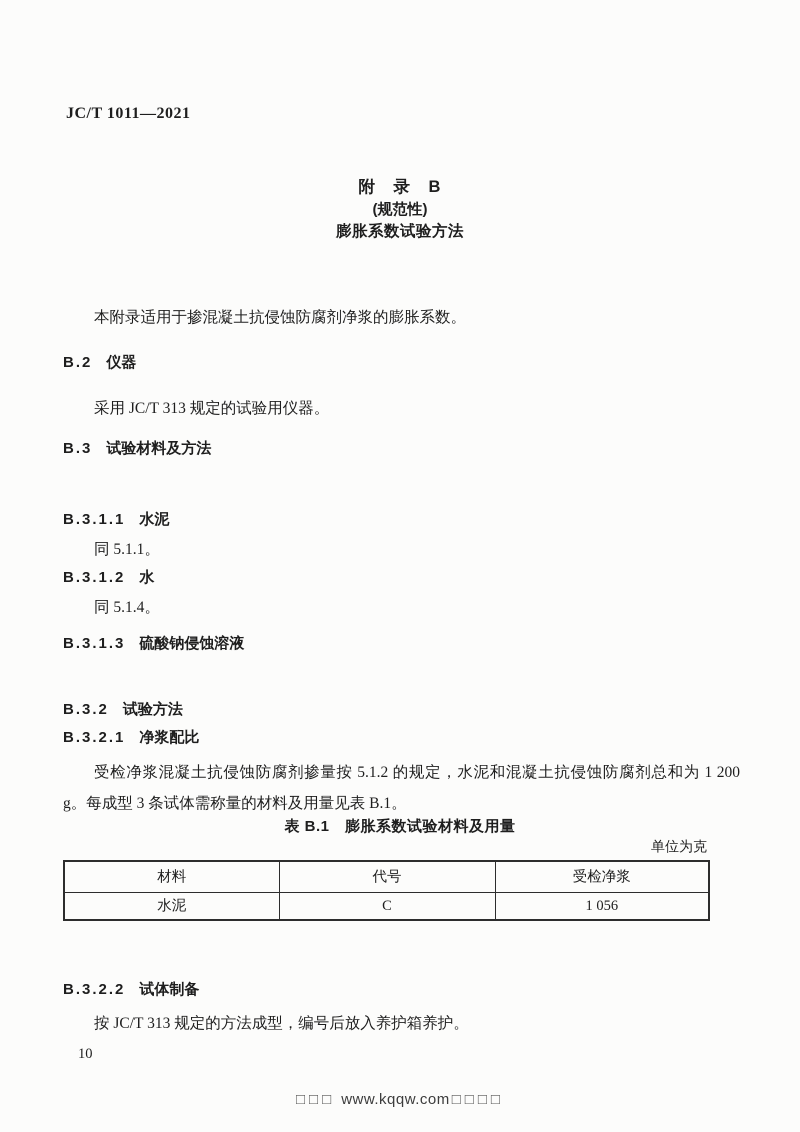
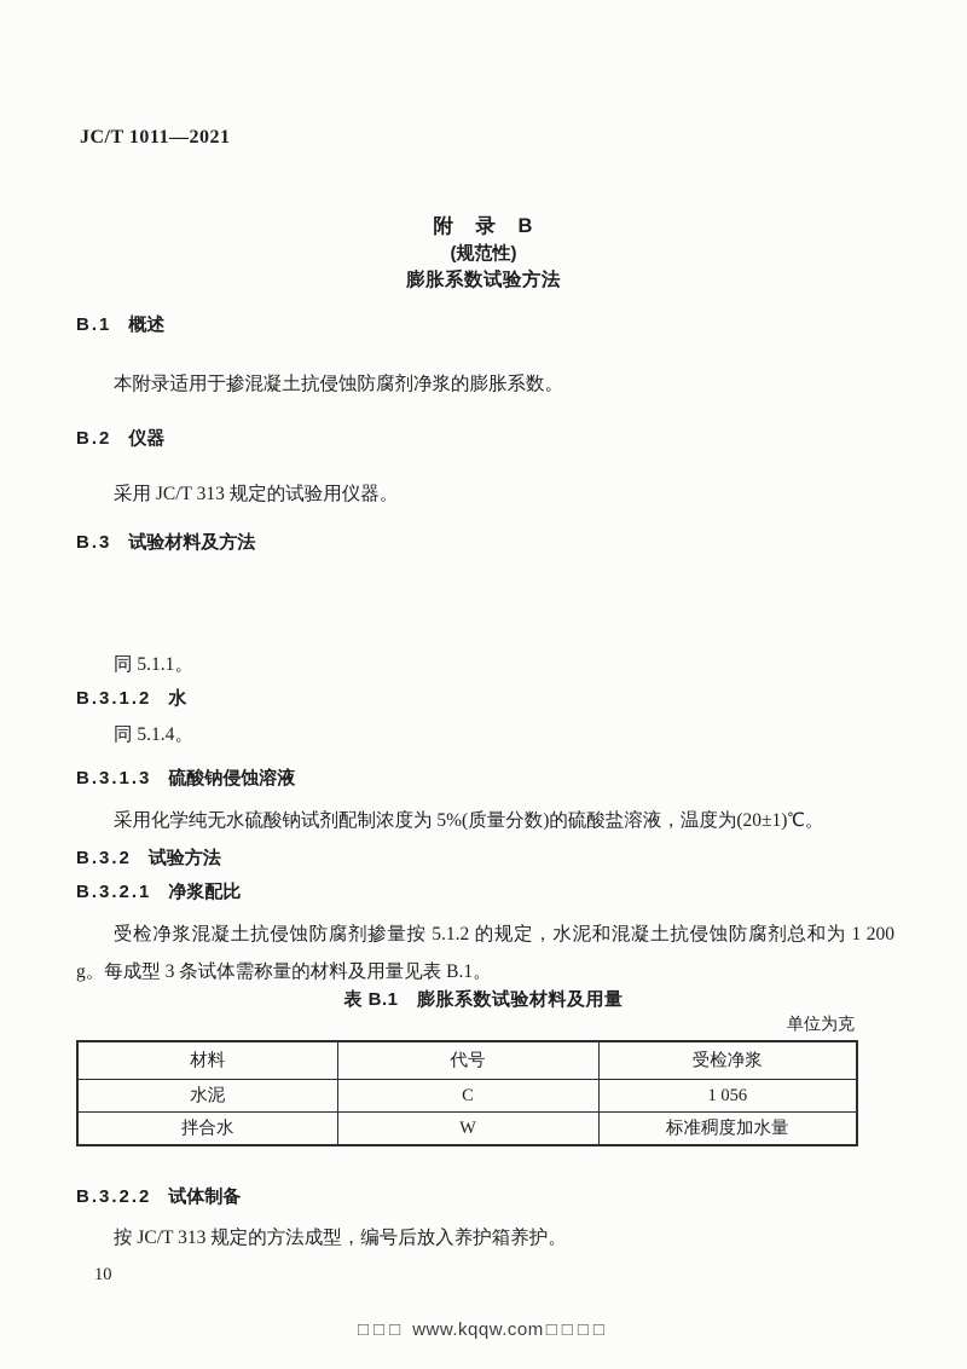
  JC/T 1011—2021
  附 录 B
  (规范性)
  膨胀系数试验方法
+ B.1 概述
  本附录适用于掺混凝土抗侵蚀防腐剂净浆的膨胀系数。
  B.2 仪器
  采用 JC/T 313 规定的试验用仪器。
  B.3 试验材料及方法
- B.3.1.1 水泥
  同 5.1.1。
  B.3.1.2 水
  同 5.1.4。
  B.3.1.3 硫酸钠侵蚀溶液
+ 采用化学纯无水硫酸钠试剂配制浓度为 5%(质量分数)的硫酸盐溶液，温度为(20±1)℃。
  B.3.2 试验方法
  B.3.2.1 净浆配比
  受检净浆混凝土抗侵蚀防腐剂掺量按 5.1.2 的规定，水泥和混凝土抗侵蚀防腐剂总和为 1 200 g。每成型 3 条试体需称量的材料及用量见表 B.1。
  表 B.1 膨胀系数试验材料及用量
  单位为克
  材料	代号	受检净浆
  水泥	C	1 056
+ 拌合水	W	标准稠度加水量
  B.3.2.2 试体制备
  按 JC/T 313 规定的方法成型，编号后放入养护箱养护。
  10
  □□□ www.kqqw.com□□□□
